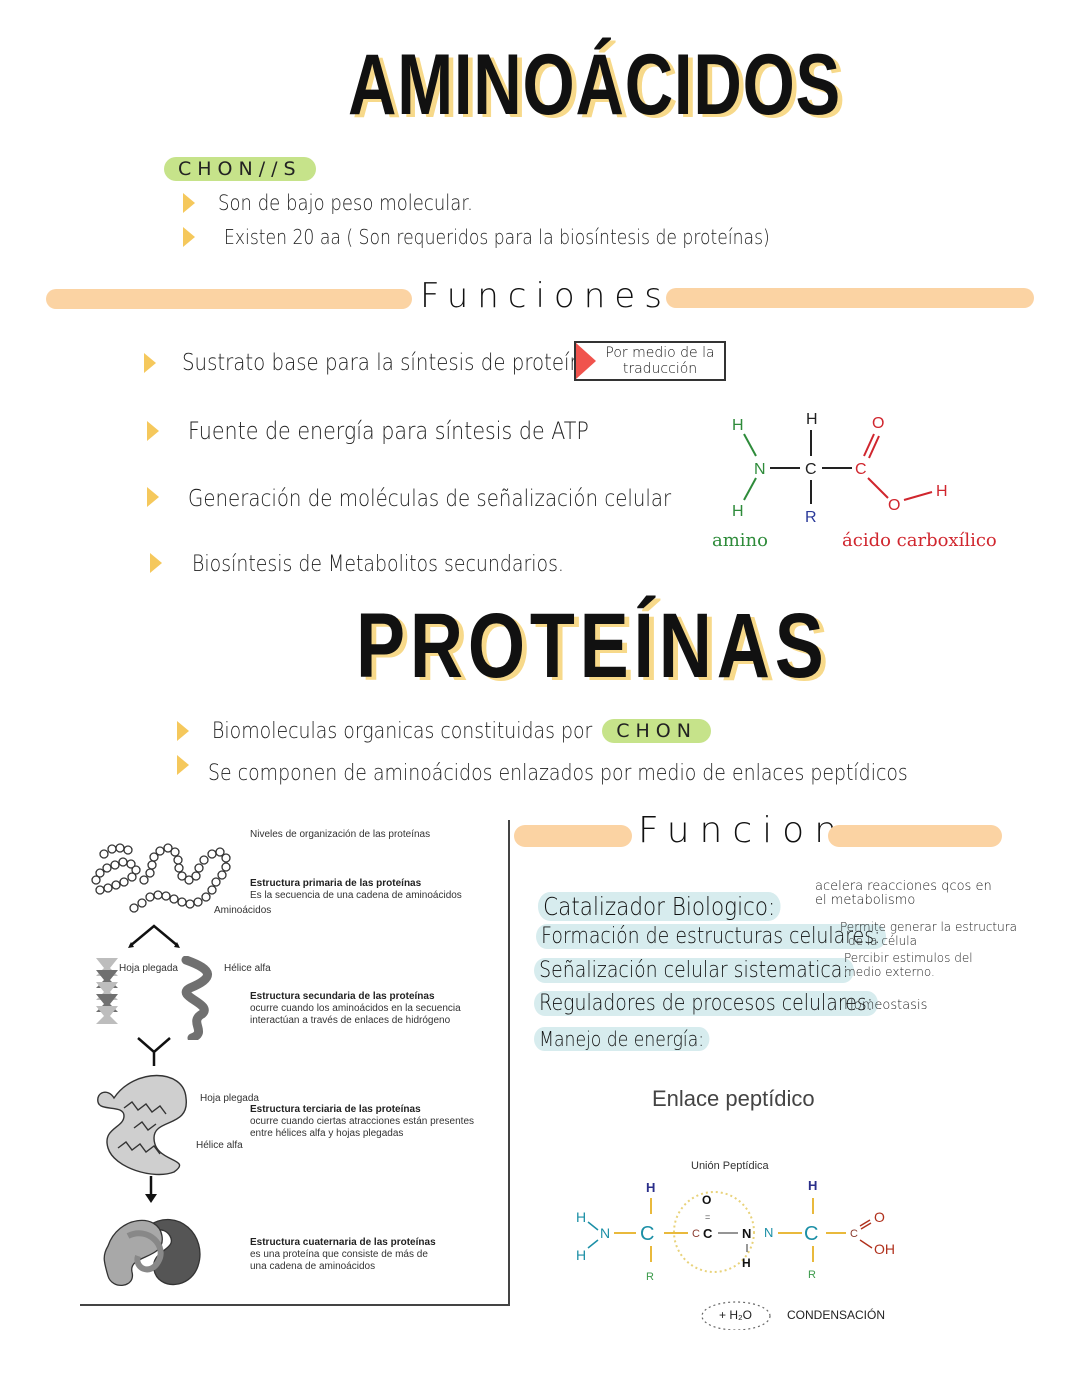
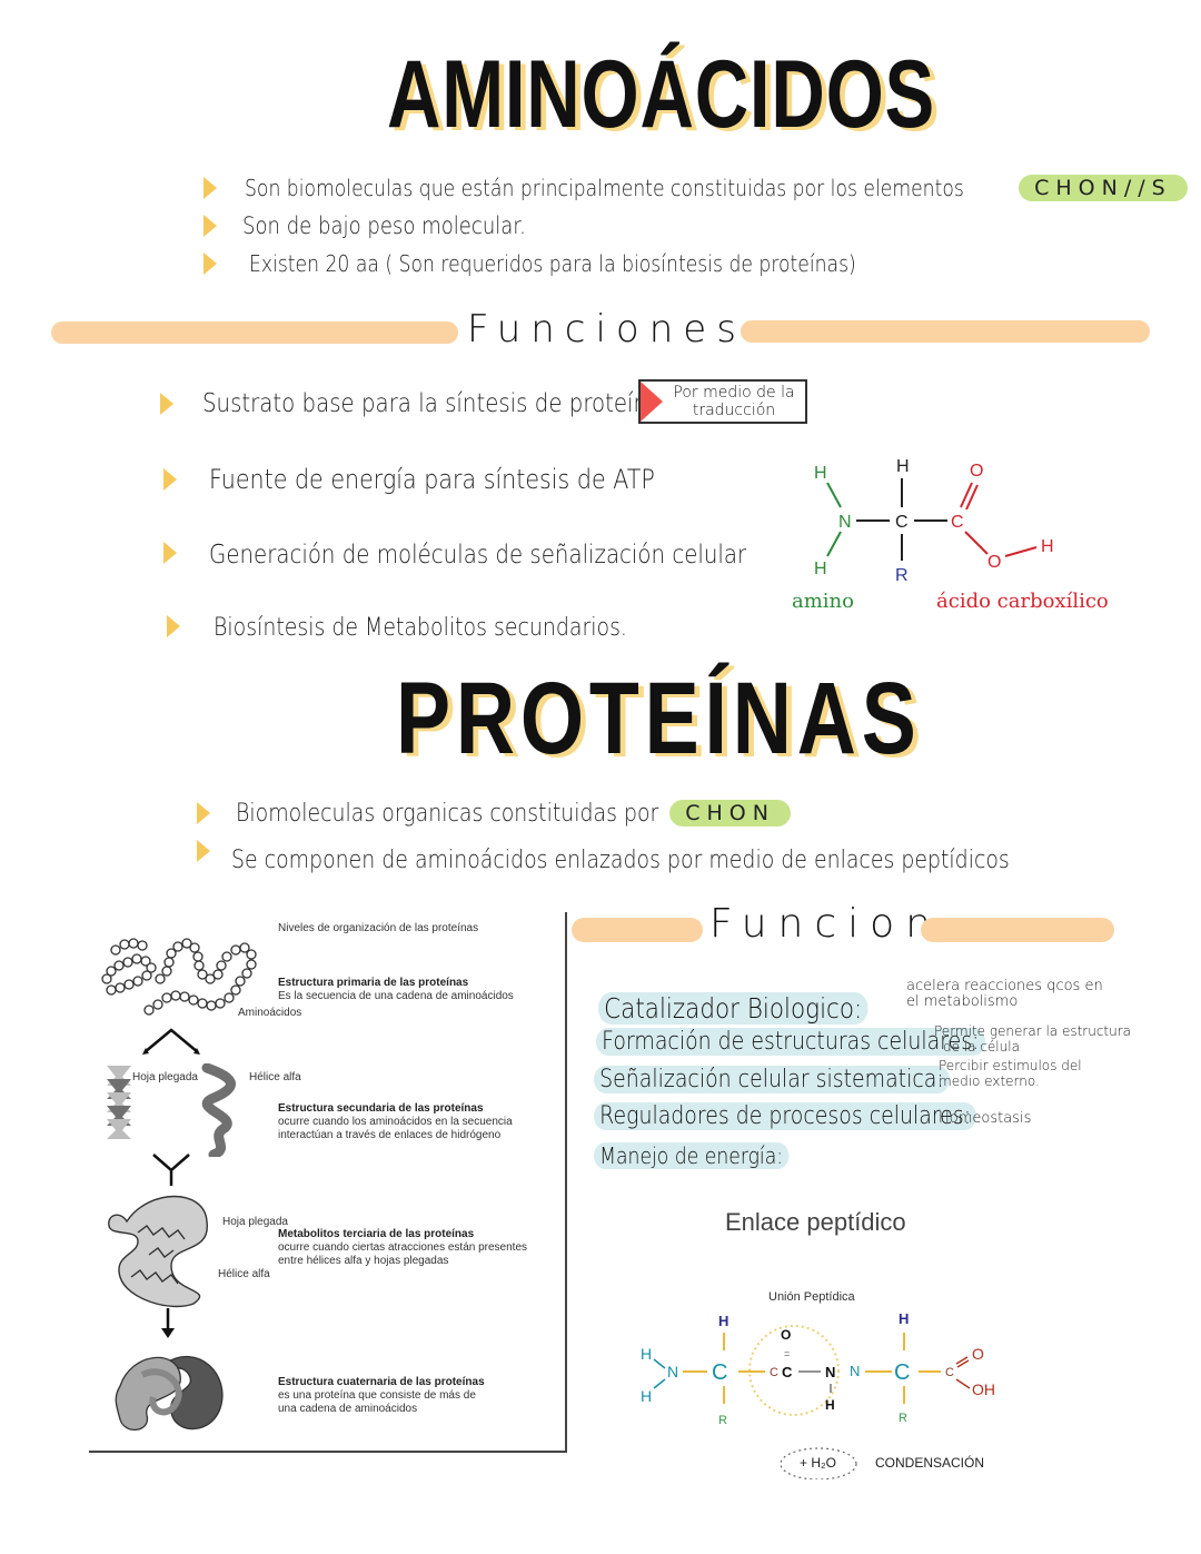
  AMINOÁCIDOS
+ Son biomoleculas que están principalmente constituidas por los elementos
  CHON//S
  Son de bajo peso molecular.
  Existen 20 aa ( Son requeridos para la biosíntesis de proteínas)
  Funciones
  Sustrato base para la síntesis de proteí
  Por medio de la traducción
  Fuente de energía para síntesis de ATP
  Generación de moléculas de señalización celular
  Biosíntesis de Metabolitos secundarios.
  H
  N
  H
  C
  H
  R
  C
  O
  O
  H
  amino
  ácido carboxílico
  PROTEÍNAS
  Biomoleculas organicas constituidas por
  CHON
  Se componen de aminoácidos enlazados por medio de enlaces peptídicos
  Niveles de organización de las proteínas
  Aminoácidos
  Estructura primaria de las proteínas
  Es la secuencia de una cadena de aminoácidos
  Hoja plegada
  Hélice alfa
  Estructura secundaria de las proteínas
  ocurre cuando los aminoácidos en la secuencia
  interactúan a través de enlaces de hidrógeno
  Hoja plegada
  Hélice alfa
- Estructura terciaria de las proteínas
+ Metabolitos terciaria de las proteínas
  ocurre cuando ciertas atracciones están presentes
  entre hélices alfa y hojas plegadas
  Estructura cuaternaria de las proteínas
  es una proteína que consiste de más de
  una cadena de aminoácidos
  Funcio
  Catalizador Biologico:
  acelera reacciones qcos en
  el metabolismo
  Formación de estructuras celulares:
  Permite generar la estructura
  de la célula
  Señalización celular sistematica:
  Percibir estimulos del
  medio externo.
  Reguladores de procesos celulares:
  Homeostasis
  Manejo de energía:
  Enlace peptídico
  Unión Peptídica
  H
  N
  H
  C
  H
  R
  C
  C
  O
  =
  N
  H
  N
  C
  H
  R
  C
  O
  OH
  + H₂O
  CONDENSACIÓN
